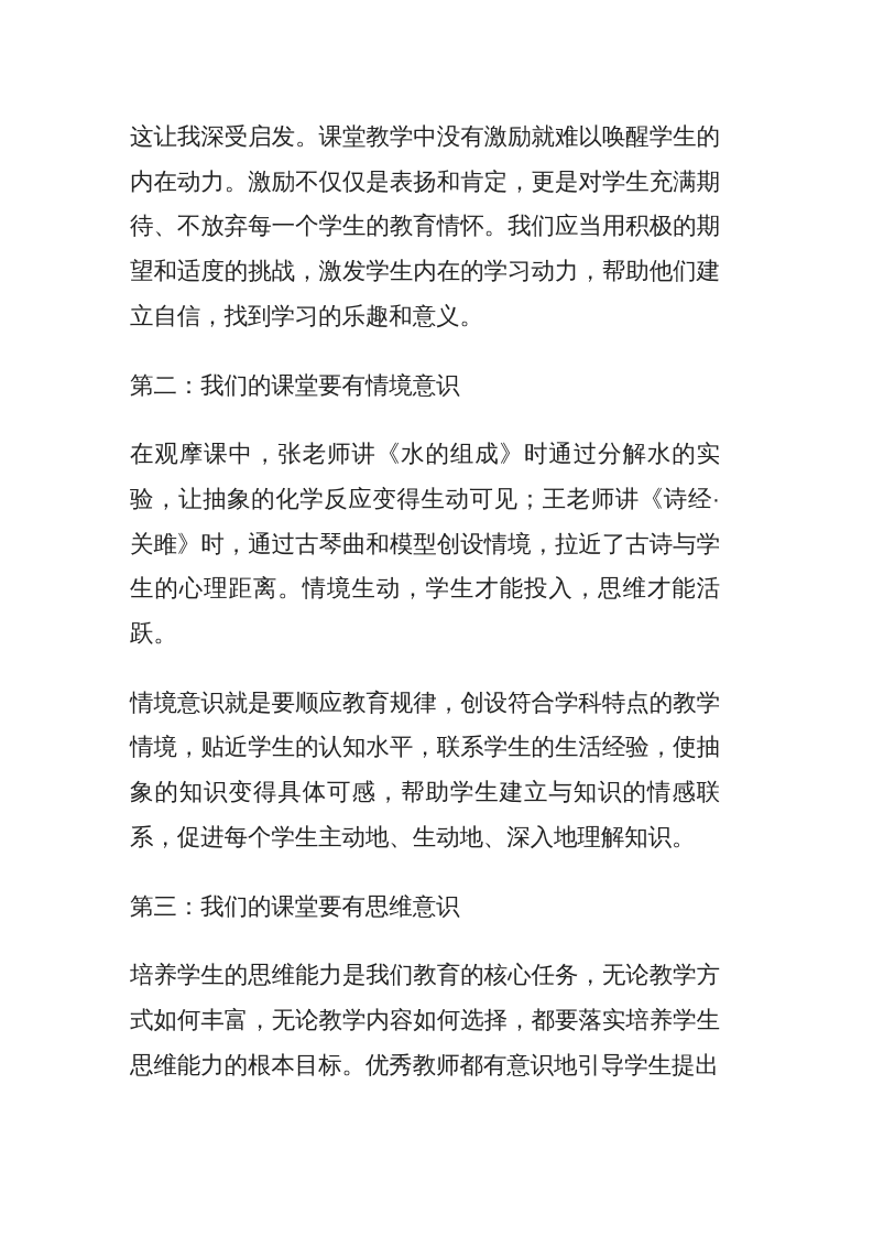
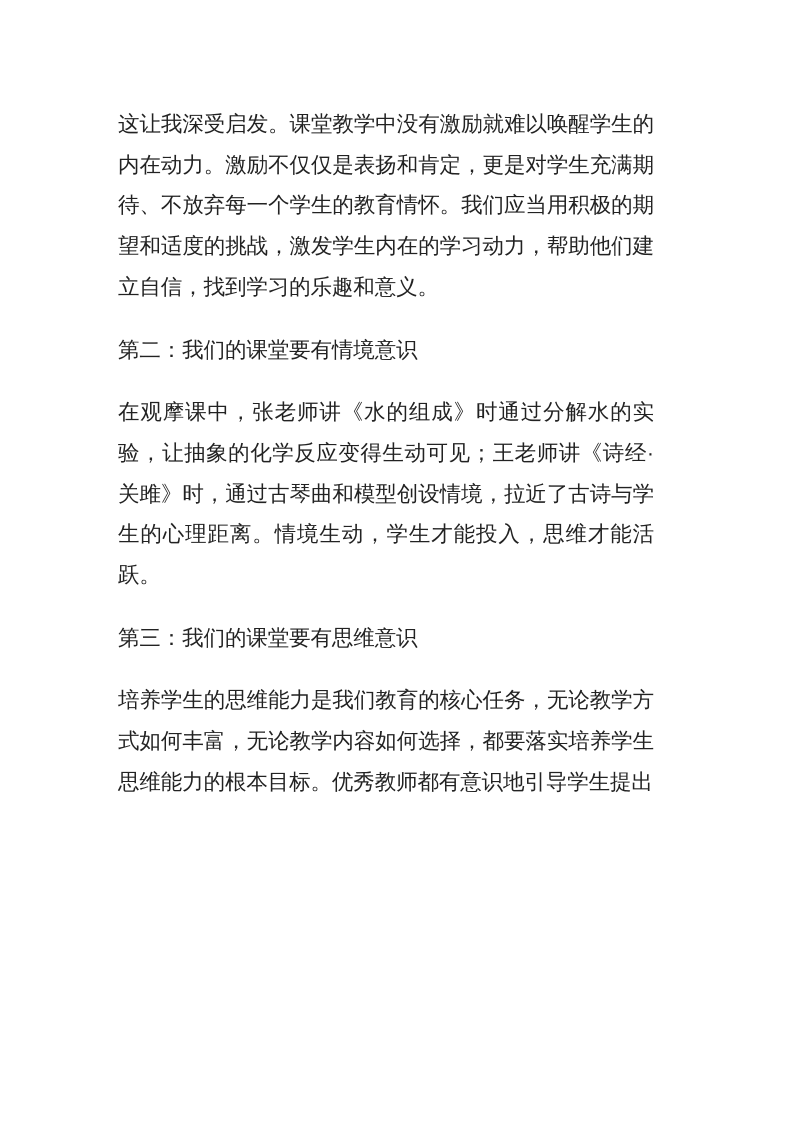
  这让我深受启发。课堂教学中没有激励就难以唤醒学生的内在动力。激励不仅仅是表扬和肯定，更是对学生充满期待、不放弃每一个学生的教育情怀。我们应当用积极的期望和适度的挑战，激发学生内在的学习动力，帮助他们建立自信，找到学习的乐趣和意义。
  第二：我们的课堂要有情境意识
  在观摩课中，张老师讲《水的组成》时通过分解水的实验，让抽象的化学反应变得生动可见；王老师讲《诗经·关雎》时，通过古琴曲和模型创设情境，拉近了古诗与学生的心理距离。情境生动，学生才能投入，思维才能活跃。
- 情境意识就是要顺应教育规律，创设符合学科特点的教学情境，贴近学生的认知水平，联系学生的生活经验，使抽象的知识变得具体可感，帮助学生建立与知识的情感联系，促进每个学生主动地、生动地、深入地理解知识。
  第三：我们的课堂要有思维意识
  培养学生的思维能力是我们教育的核心任务，无论教学方式如何丰富，无论教学内容如何选择，都要落实培养学生思维能力的根本目标。优秀教师都有意识地引导学生提出
